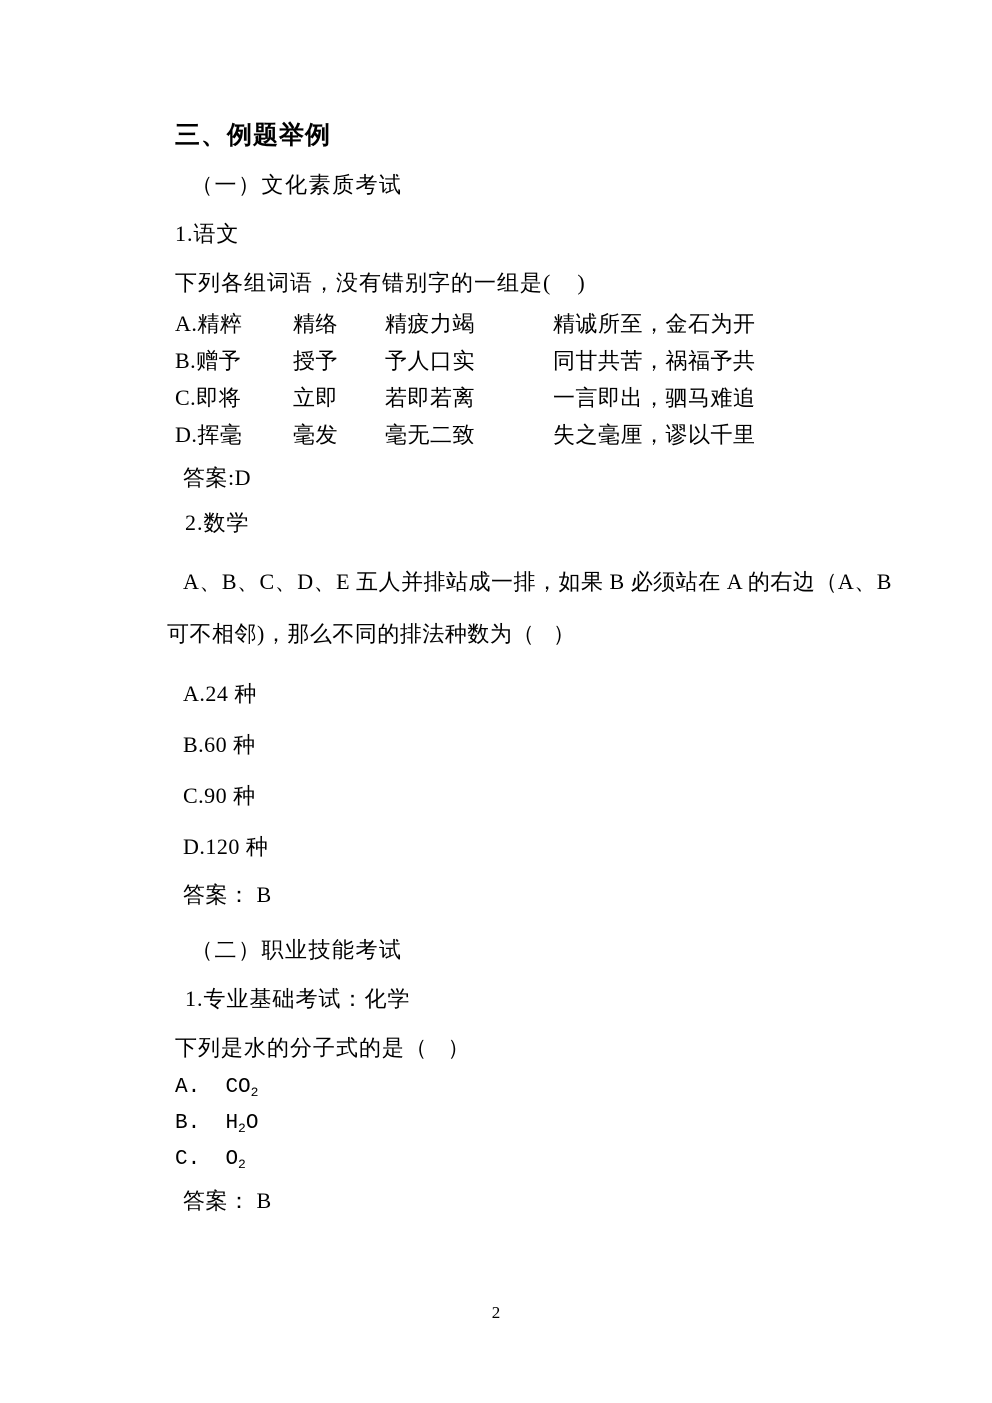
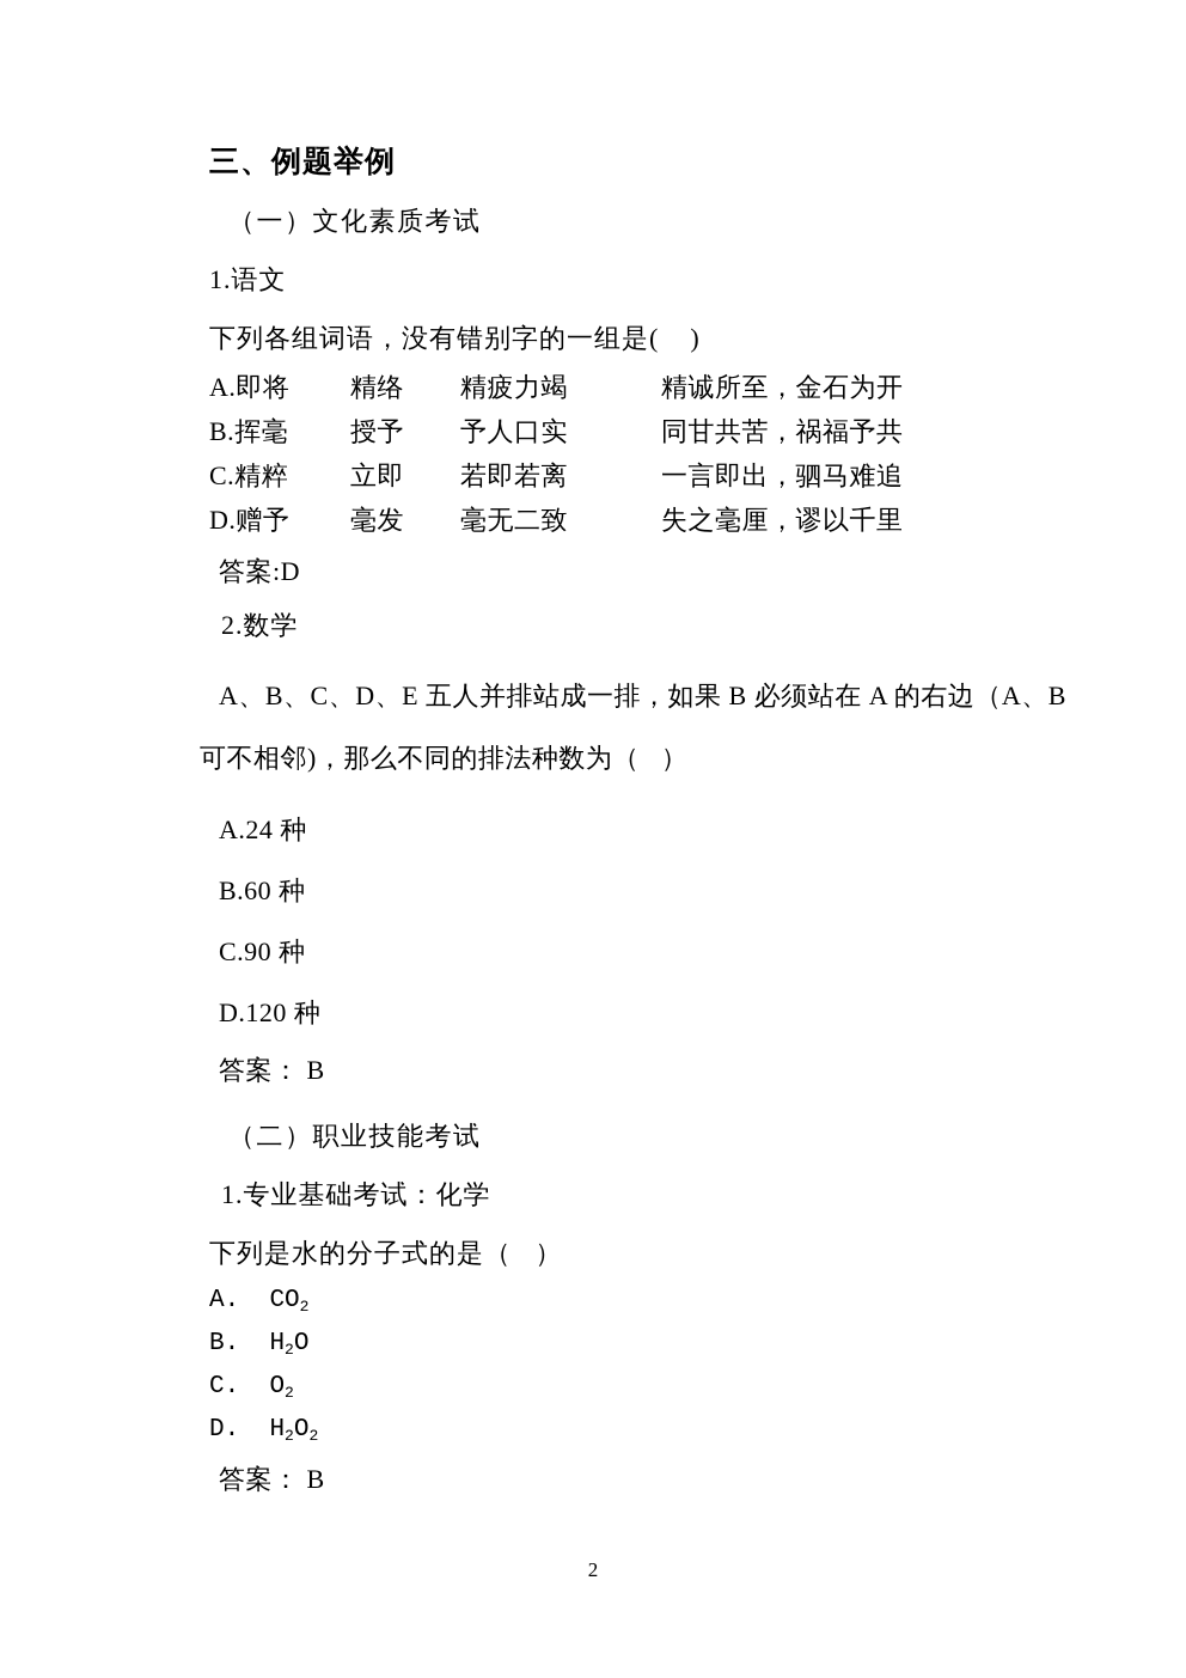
  三、例题举例
  （一）文化素质考试
  1.语文
  下列各组词语，没有错别字的一组是( )
- A.精粹 精络 精疲力竭 精诚所至，金石为开
+ A.即将 精络 精疲力竭 精诚所至，金石为开
- B.赠予 授予 予人口实 同甘共苦，祸福予共
+ B.挥毫 授予 予人口实 同甘共苦，祸福予共
- C.即将 立即 若即若离 一言即出，驷马难追
+ C.精粹 立即 若即若离 一言即出，驷马难追
- D.挥毫 毫发 毫无二致 失之毫厘，谬以千里
+ D.赠予 毫发 毫无二致 失之毫厘，谬以千里
  答案:D
  2.数学
  A、B、C、D、E 五人并排站成一排，如果 B 必须站在 A 的右边（A、B
  可不相邻)，那么不同的排法种数为（ ）
  A.24 种
  B.60 种
  C.90 种
  D.120 种
  答案： B
  （二）职业技能考试
  1.专业基础考试：化学
  下列是水的分子式的是（ ）
  A. CO2
  B. H2O
  C. O2
+ D. H2O2
  答案： B
  2
